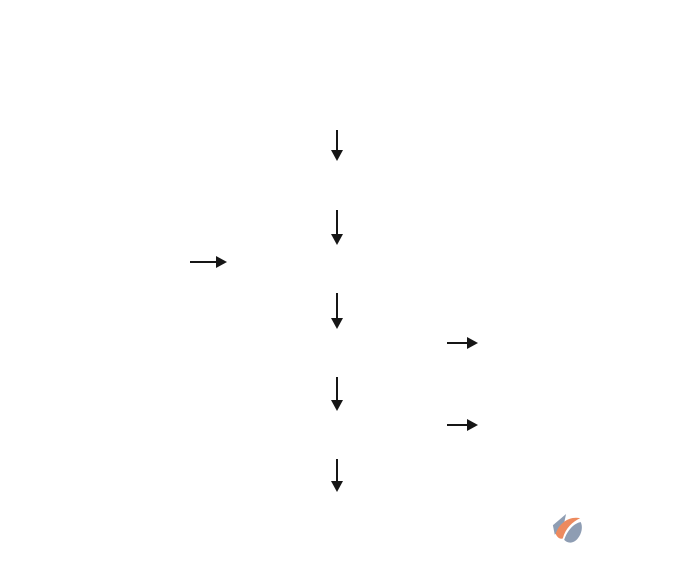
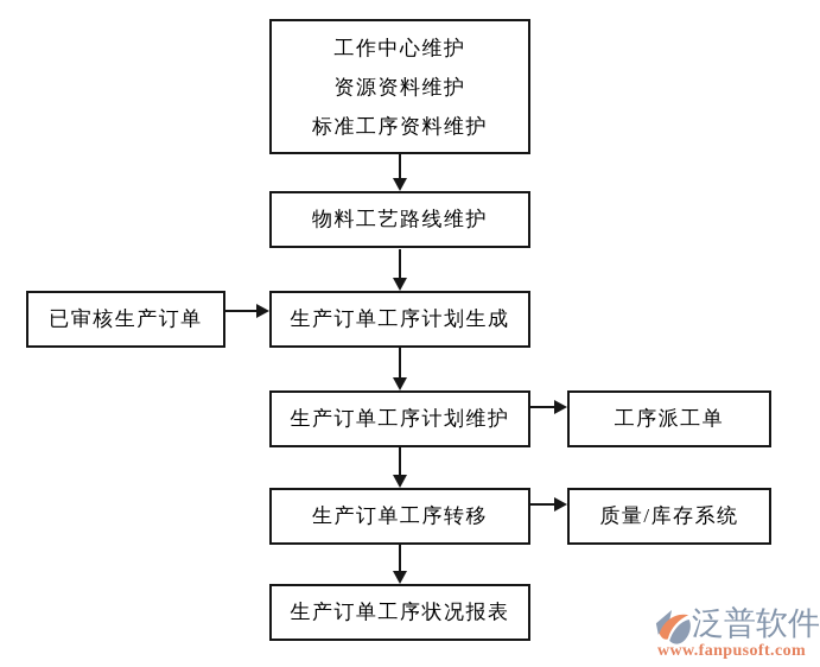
+ 工作中心维护
+ 资源资料维护
+ 标准工序资料维护
+ 物料工艺路线维护
+ 已审核生产订单
+ 生产订单工序计划生成
+ 生产订单工序计划维护
+ 工序派工单
+ 生产订单工序转移
+ 质量/库存系统
+ 生产订单工序状况报表
+ 泛普软件
+ www.fanpusoft.com
